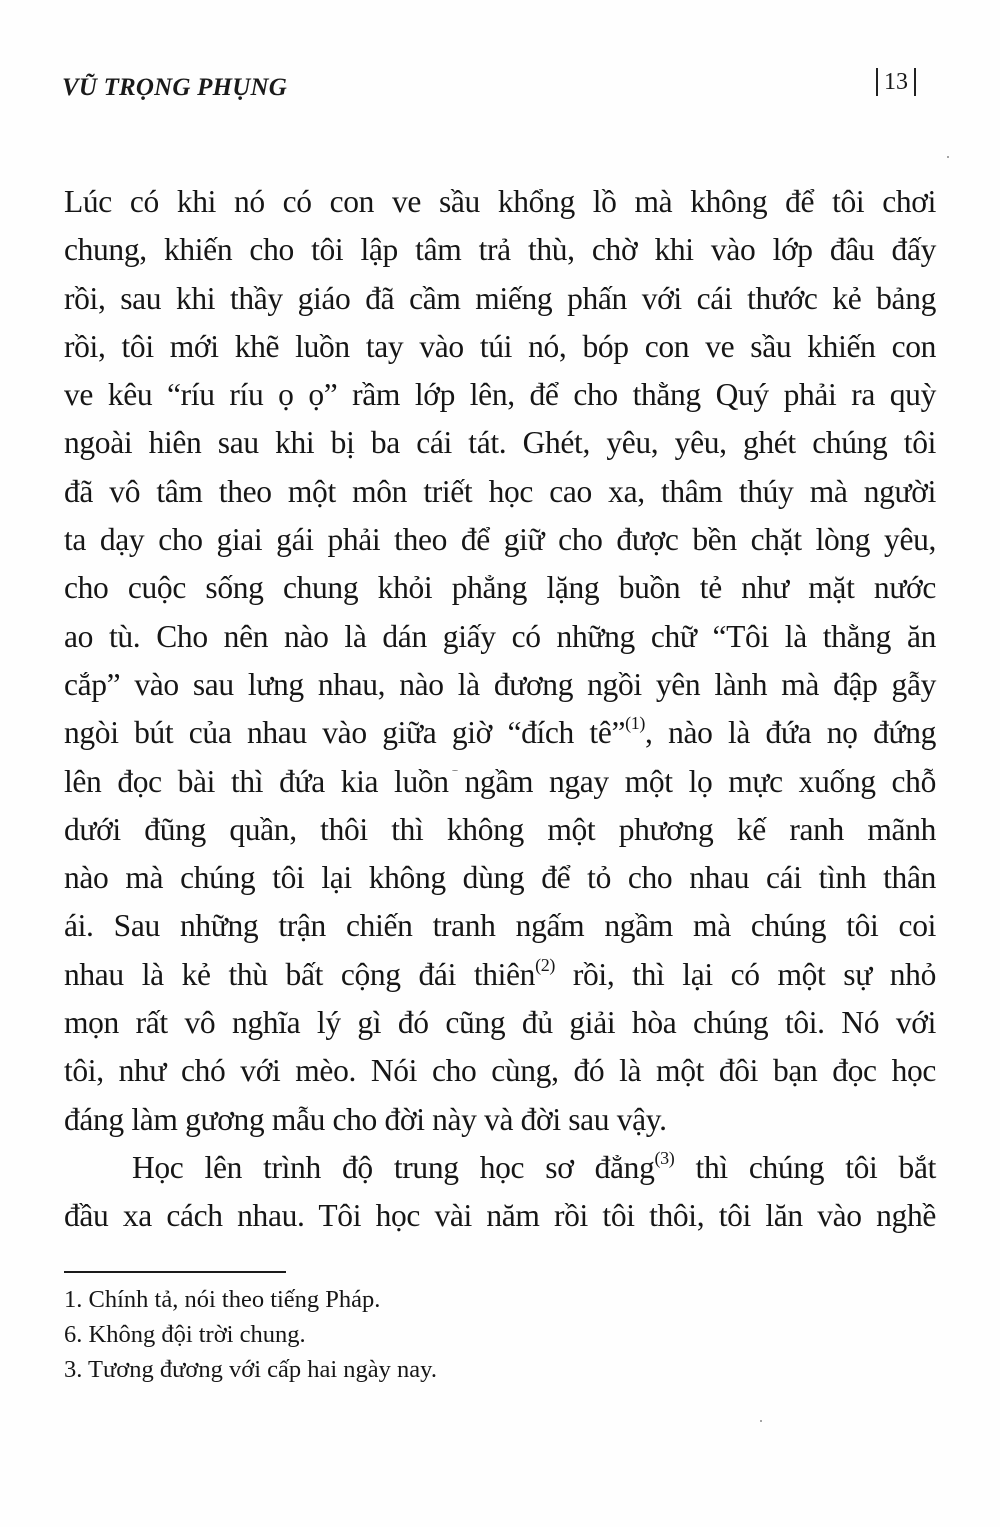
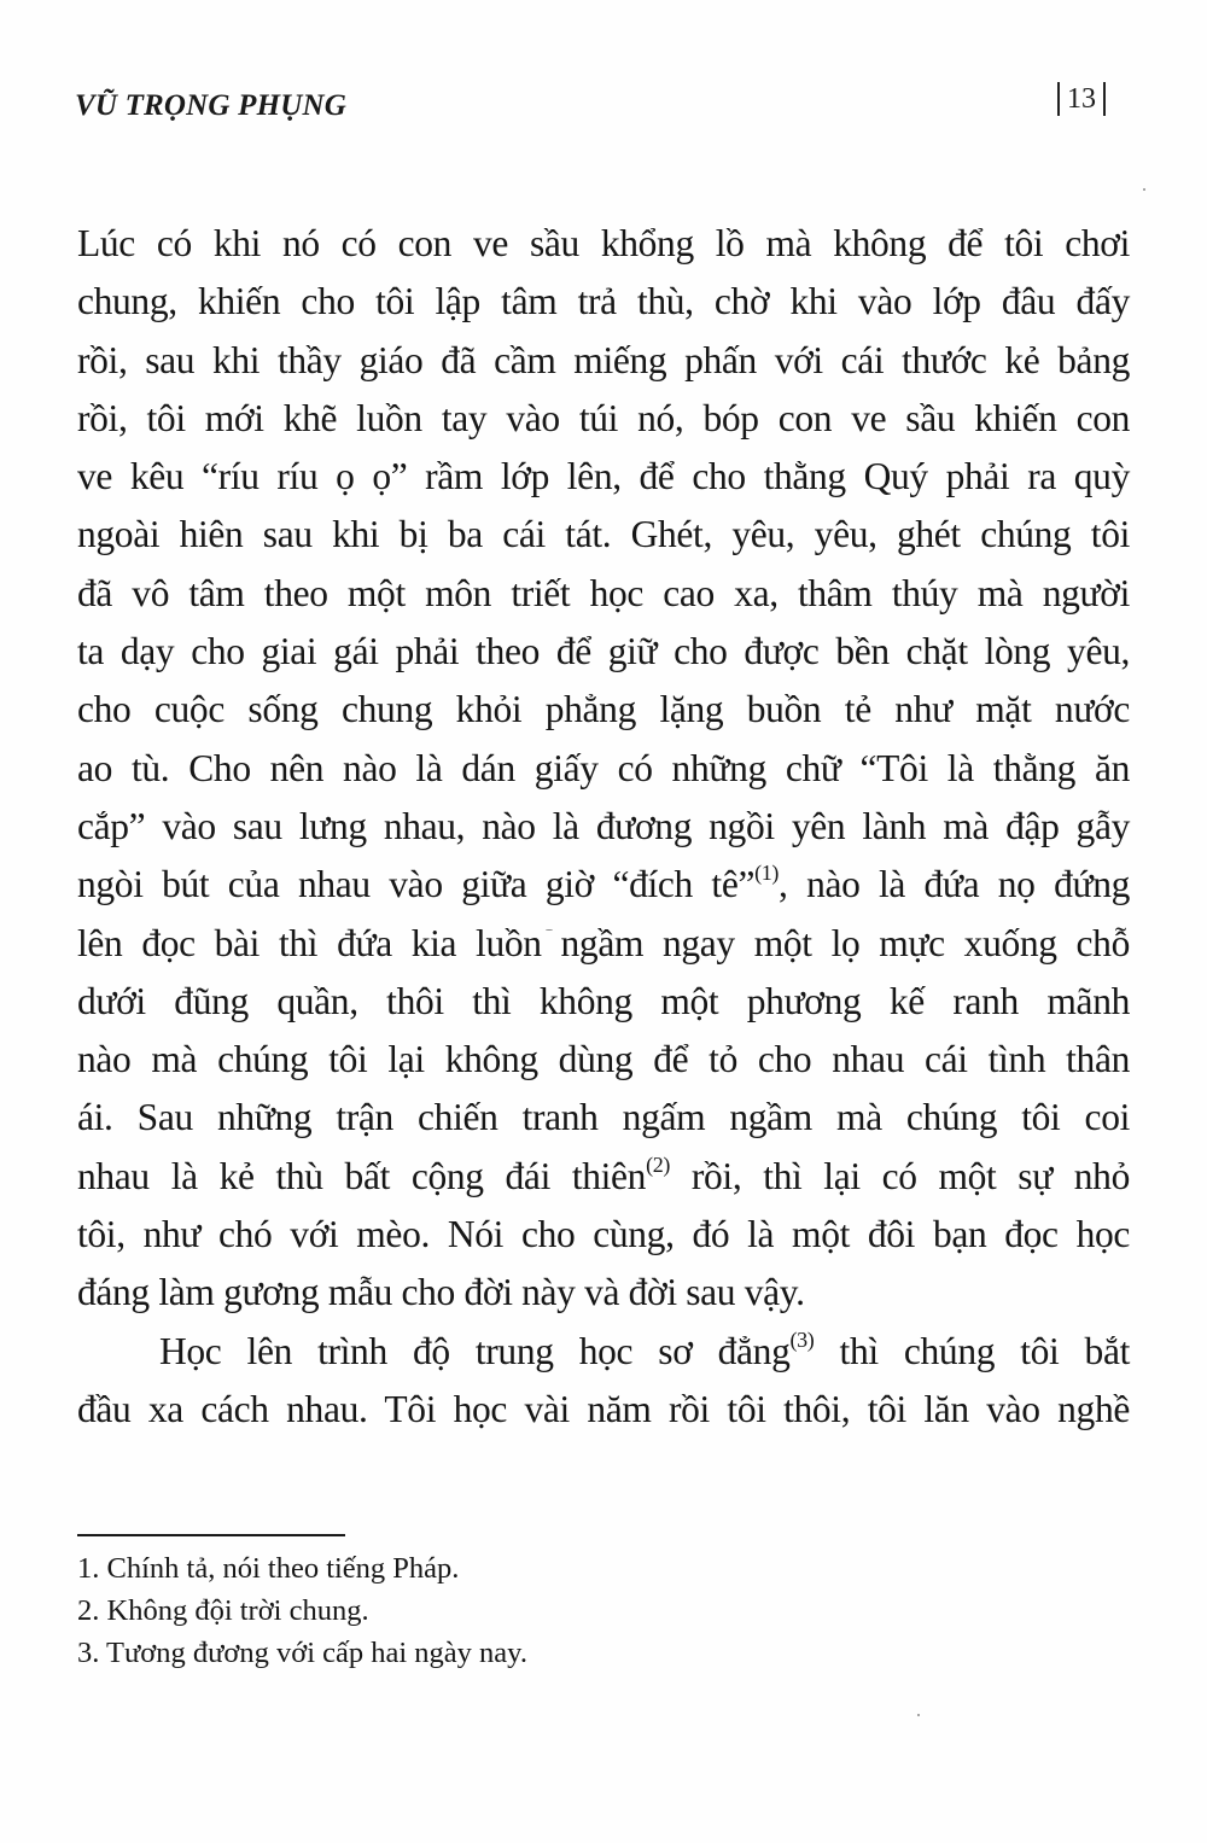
  VŨ TRỌNG PHỤNG
  13
  Lúc có khi nó có con ve sầu khổng lồ mà không để tôi chơi
  chung, khiến cho tôi lập tâm trả thù, chờ khi vào lớp đâu đấy
  rồi, sau khi thầy giáo đã cầm miếng phấn với cái thước kẻ bảng
  rồi, tôi mới khẽ luồn tay vào túi nó, bóp con ve sầu khiến con
  ve kêu “ríu ríu ọ ọ” rầm lớp lên, để cho thằng Quý phải ra quỳ
  ngoài hiên sau khi bị ba cái tát. Ghét, yêu, yêu, ghét chúng tôi
  đã vô tâm theo một môn triết học cao xa, thâm thúy mà người
  ta dạy cho giai gái phải theo để giữ cho được bền chặt lòng yêu,
  cho cuộc sống chung khỏi phẳng lặng buồn tẻ như mặt nước
  ao tù. Cho nên nào là dán giấy có những chữ “Tôi là thằng ăn
  cắp” vào sau lưng nhau, nào là đương ngồi yên lành mà đập gẫy
  ngòi bút của nhau vào giữa giờ “đích tê”(1), nào là đứa nọ đứng
  lên đọc bài thì đứa kia luồn ngầm ngay một lọ mực xuống chỗ
  dưới đũng quần, thôi thì không một phương kế ranh mãnh
  nào mà chúng tôi lại không dùng để tỏ cho nhau cái tình thân
  ái. Sau những trận chiến tranh ngấm ngầm mà chúng tôi coi
  nhau là kẻ thù bất cộng đái thiên(2) rồi, thì lại có một sự nhỏ
- mọn rất vô nghĩa lý gì đó cũng đủ giải hòa chúng tôi. Nó với
  tôi, như chó với mèo. Nói cho cùng, đó là một đôi bạn đọc học
  đáng làm gương mẫu cho đời này và đời sau vậy.
  Học lên trình độ trung học sơ đẳng(3) thì chúng tôi bắt
  đầu xa cách nhau. Tôi học vài năm rồi tôi thôi, tôi lăn vào nghề
  1. Chính tả, nói theo tiếng Pháp.
- 6. Không đội trời chung.
+ 2. Không đội trời chung.
  3. Tương đương với cấp hai ngày nay.
